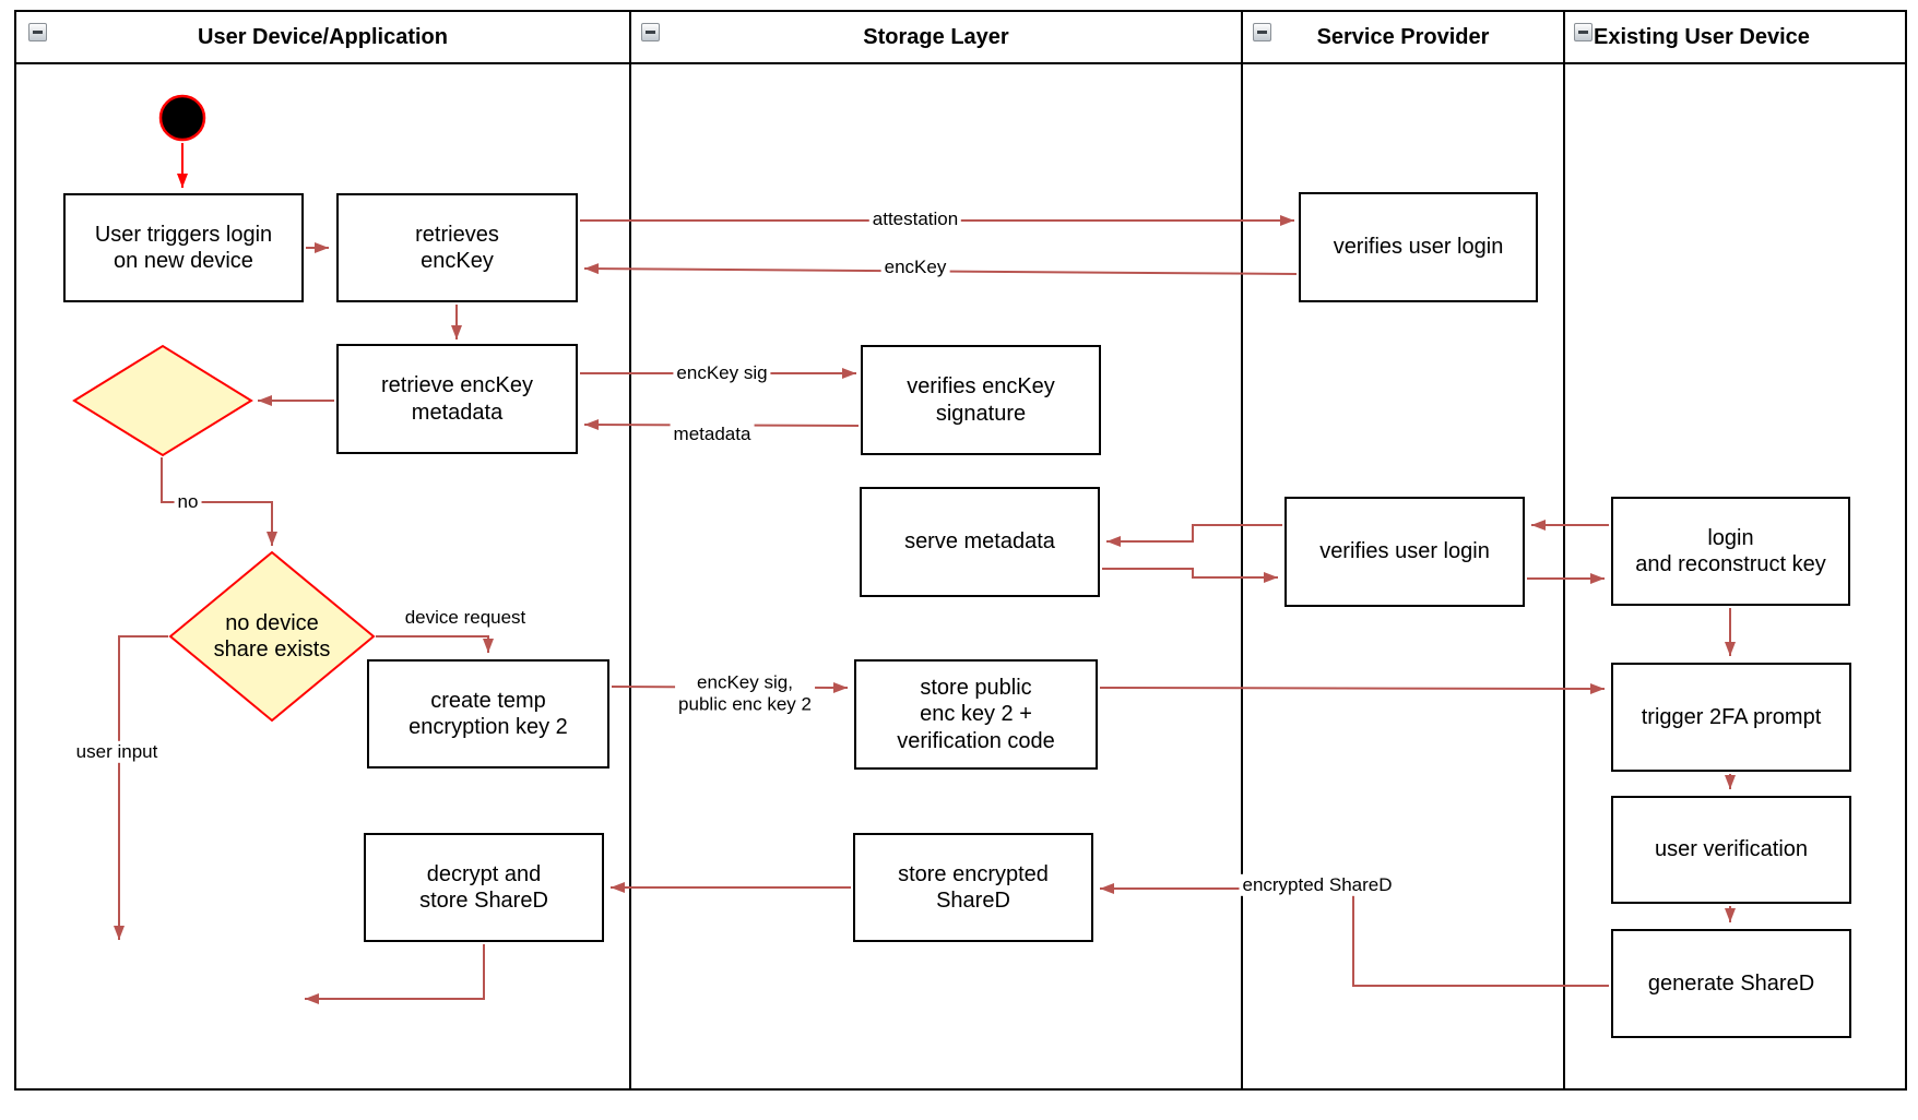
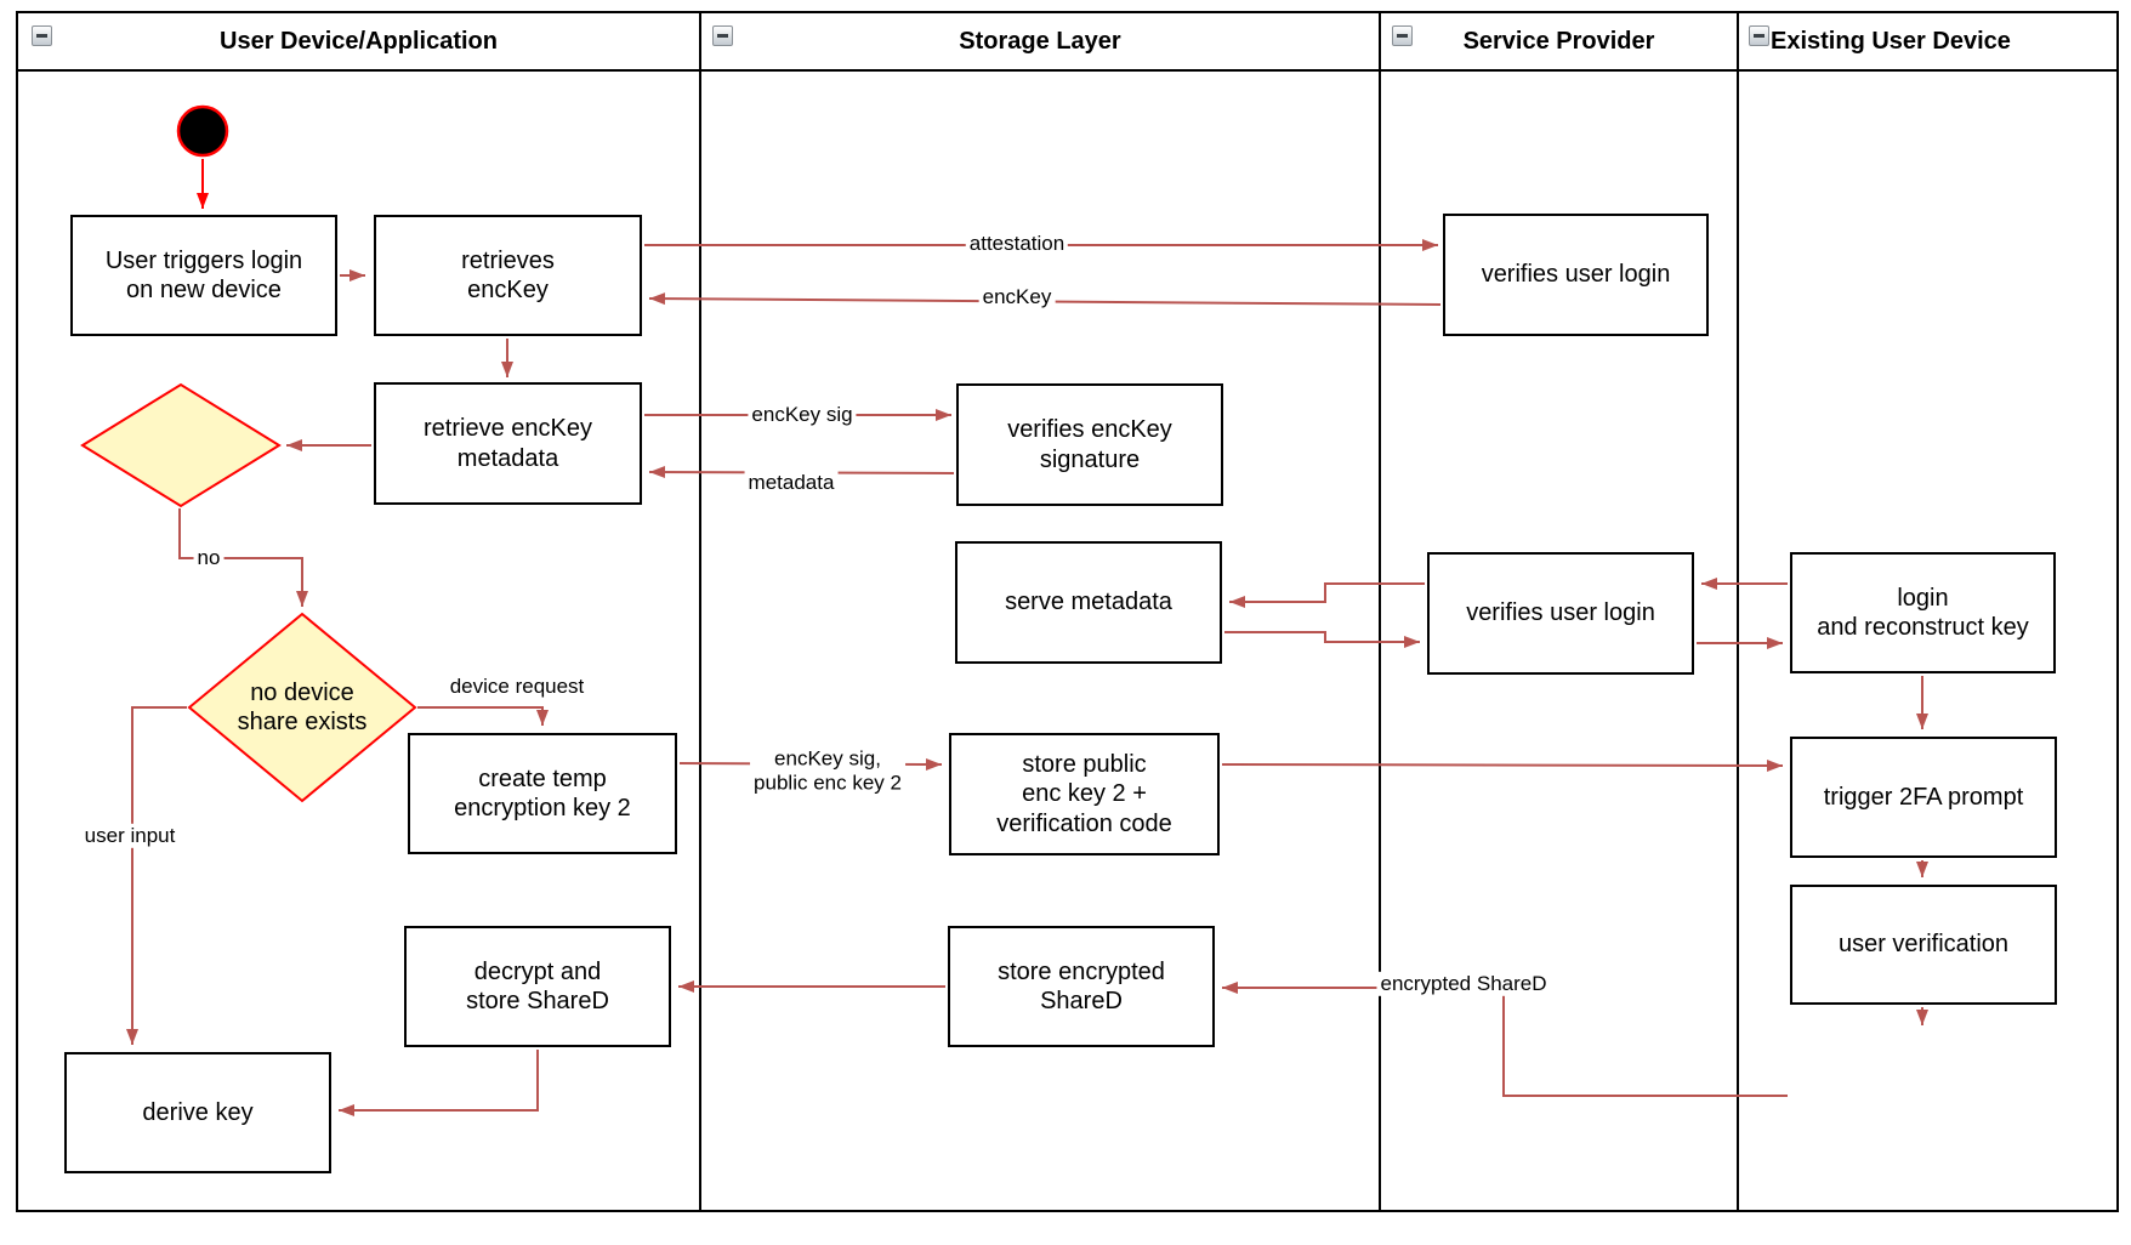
  User Device/Application
  Storage Layer
  Service Provider
  Existing User Device
  User triggers login
  on new device
  retrieves
  encKey
  retrieve encKey
  metadata
  create temp
  encryption key 2
  decrypt and
  store ShareD
+ derive key
  no device
  share exists
  verifies encKey
  signature
  serve metadata
  store public
  enc key 2 +
  verification code
  store encrypted
  ShareD
  verifies user login
  verifies user login
  login
  and reconstruct key
  trigger 2FA prompt
  user verification
- generate ShareD
  attestation
  encKey
  encKey sig
  metadata
  no
  device request
  encKey sig,
  public enc key 2
  user input
  encrypted ShareD
